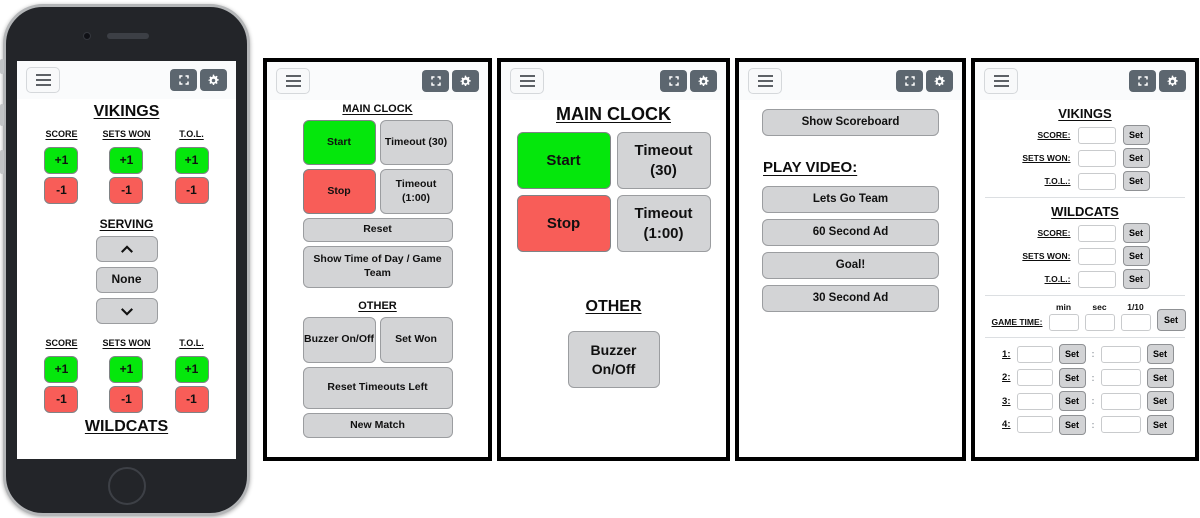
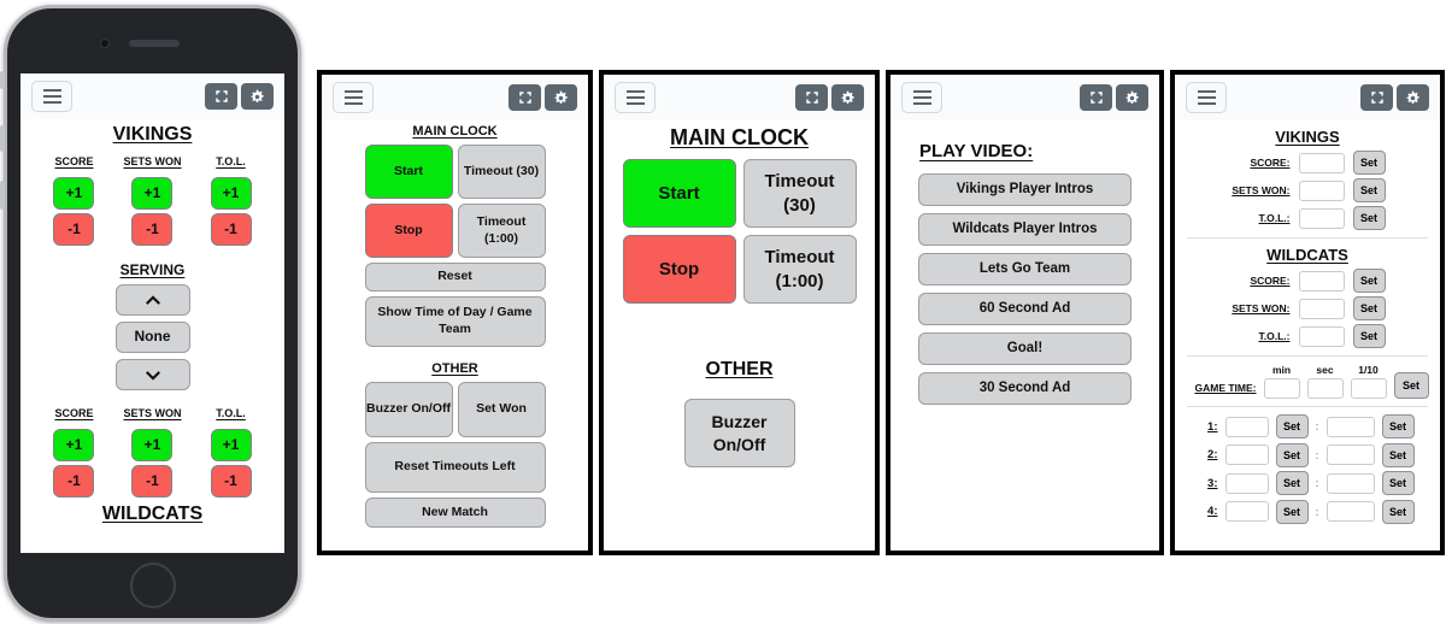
  VIKINGS
  SCORE
  +1
  -1
  SETS WON
  +1
  -1
  T.O.L.
  +1
  -1
  SERVING
  None
  SCORE
  +1
  -1
  SETS WON
  +1
  -1
  T.O.L.
  +1
  -1
  WILDCATS
  MAIN CLOCK
  Start
  Timeout (30)
  Stop
  Timeout (1:00)
  Reset
  Show Time of Day / Game Team
  OTHER
  Buzzer On/Off
  Set Won
  Reset Timeouts Left
  New Match
  MAIN CLOCK
  Start
  Timeout (30)
  Stop
  Timeout (1:00)
  OTHER
  Buzzer On/Off
- Show Scoreboard
  PLAY VIDEO:
+ Vikings Player Intros
+ Wildcats Player Intros
  Lets Go Team
  60 Second Ad
  Goal!
  30 Second Ad
  VIKINGS
  SCORE:
  Set
  SETS WON:
  Set
  T.O.L.:
  Set
  WILDCATS
  SCORE:
  Set
  SETS WON:
  Set
  T.O.L.:
  Set
  GAME TIME:
  min
  sec
  1/10
  Set
  1:
  Set
  :
  Set
  2:
  Set
  :
  Set
  3:
  Set
  :
  Set
  4:
  Set
  :
  Set
